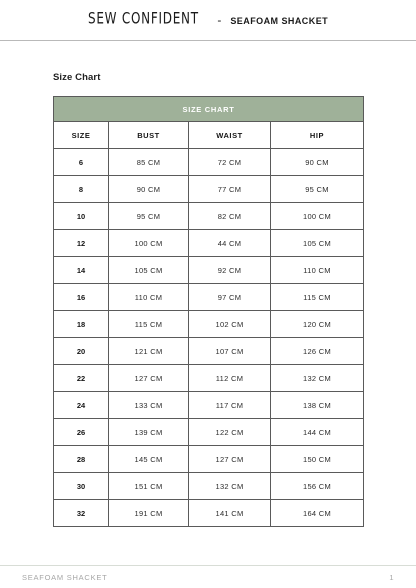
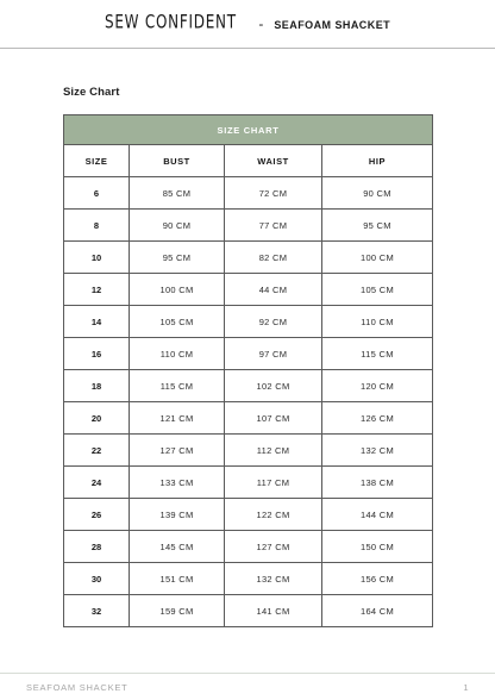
  SEW CONFIDENT
  -
  SEAFOAM SHACKET
  Size Chart
  SIZE CHART
  SIZE	BUST	WAIST	HIP
  6	85 CM	72 CM	90 CM
  8	90 CM	77 CM	95 CM
  10	95 CM	82 CM	100 CM
  12	100 CM	44 CM	105 CM
  14	105 CM	92 CM	110 CM
  16	110 CM	97 CM	115 CM
  18	115 CM	102 CM	120 CM
  20	121 CM	107 CM	126 CM
  22	127 CM	112 CM	132 CM
  24	133 CM	117 CM	138 CM
  26	139 CM	122 CM	144 CM
  28	145 CM	127 CM	150 CM
  30	151 CM	132 CM	156 CM
- 32	191 CM	141 CM	164 CM
+ 32	159 CM	141 CM	164 CM
  SEAFOAM SHACKET
  1
